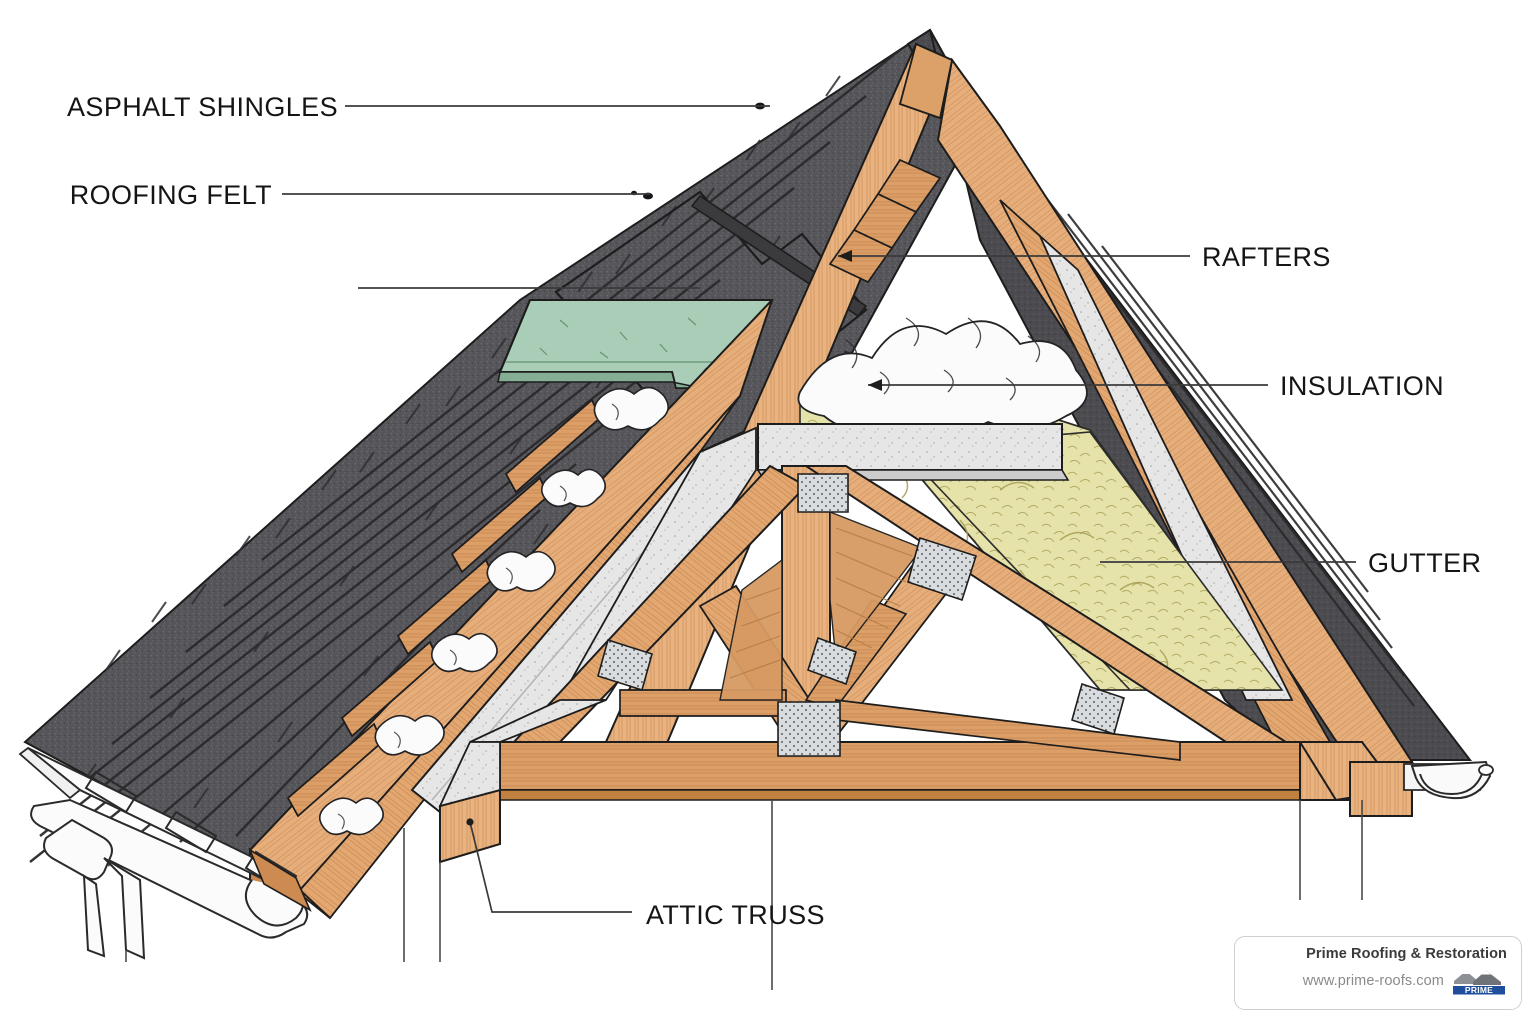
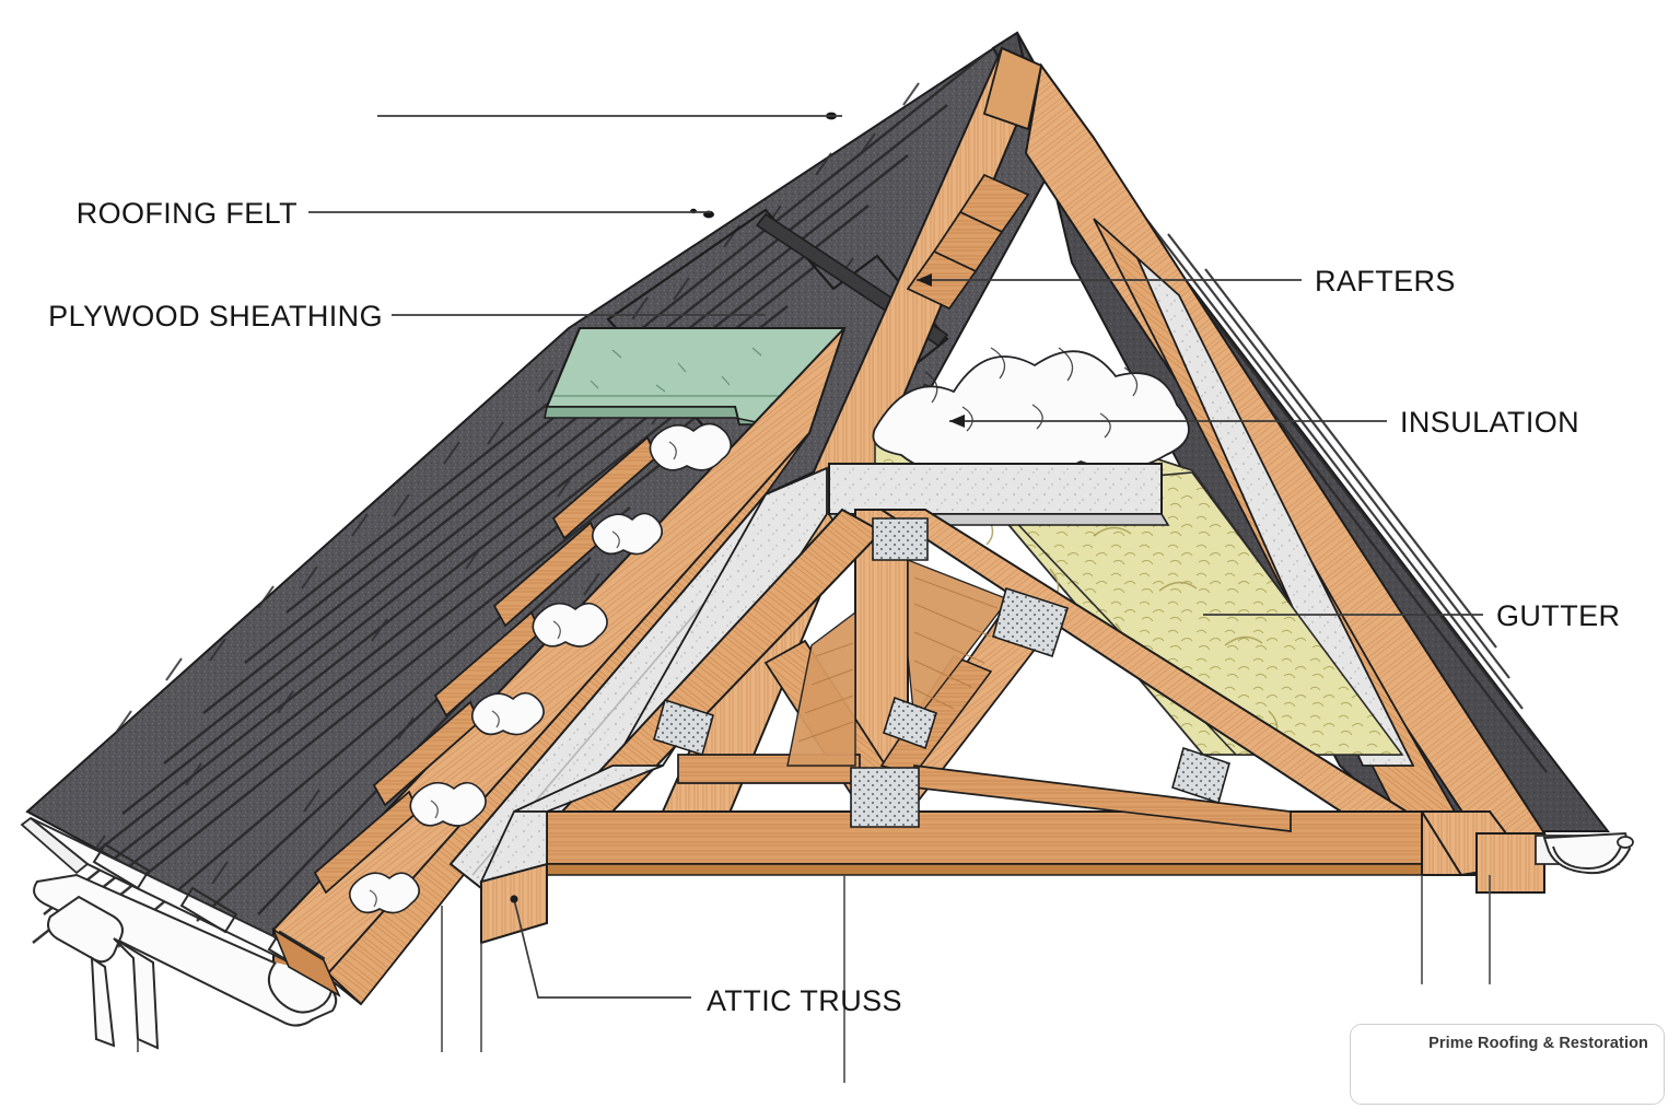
- ASPHALT SHINGLES
  ROOFING FELT
+ PLYWOOD SHEATHING
  RAFTERS
  INSULATION
  GUTTER
  ATTIC TRUSS
  Prime Roofing & Restoration
- www.prime-roofs.com
- PRIME
